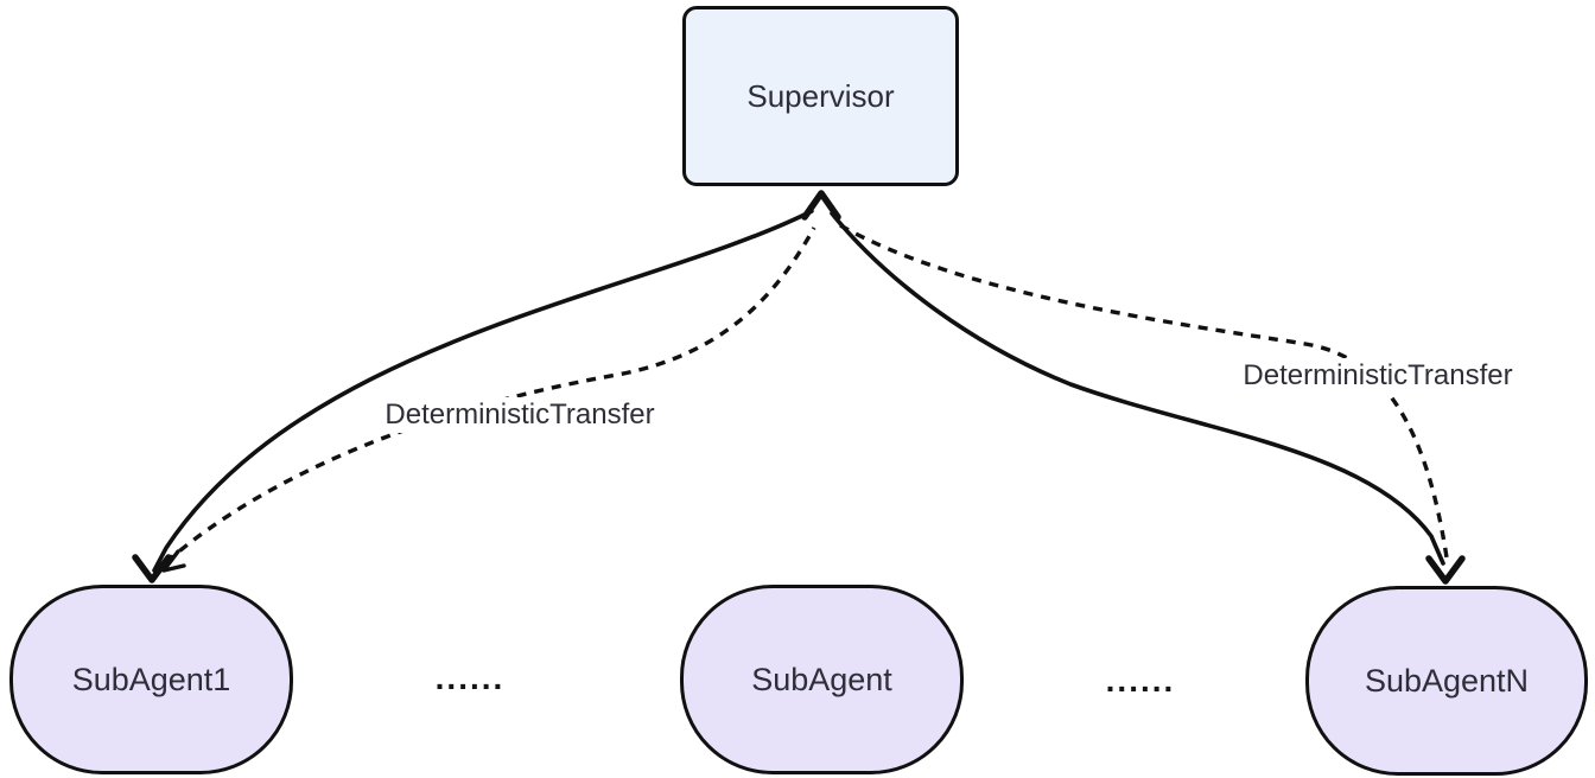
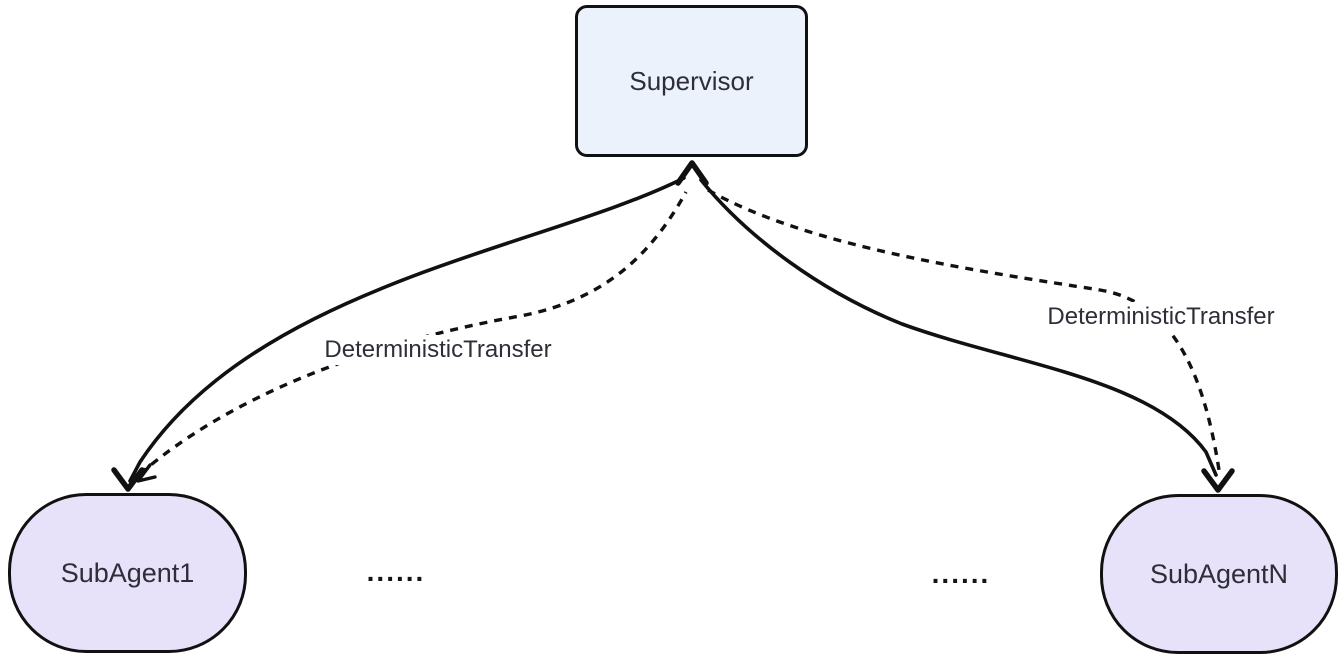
  Supervisor
  SubAgent1
  ......
- SubAgent
  ......
  SubAgentN
  DeterministicTransfer
  DeterministicTransfer
